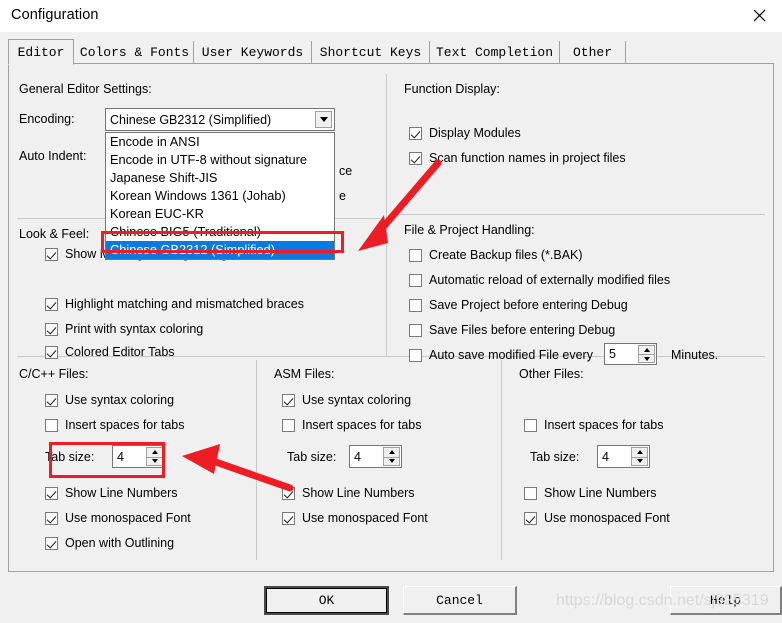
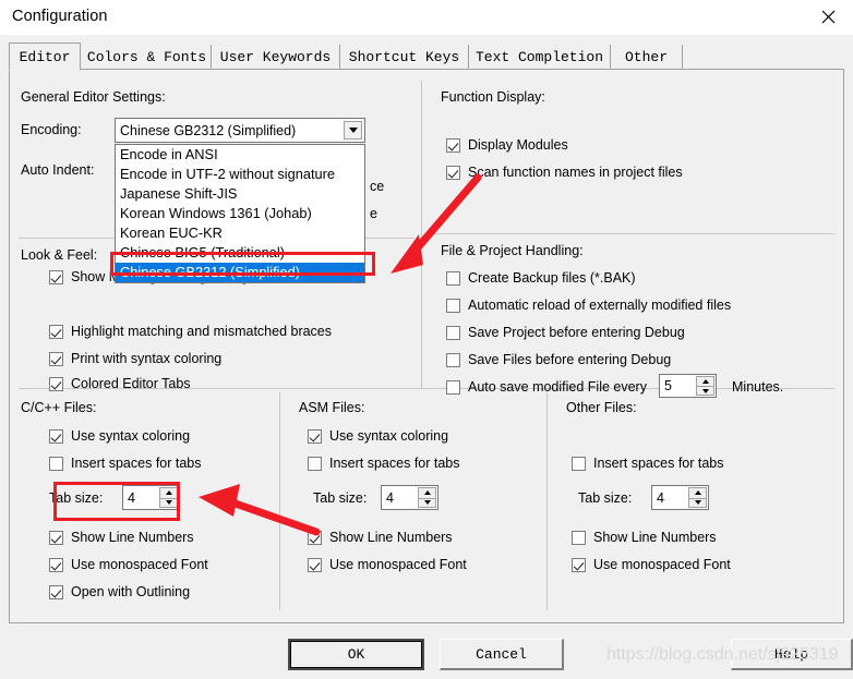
  Configuration
  Editor
  Colors & Fonts
  User Keywords
  Shortcut Keys
  Text Completion
  Other
  General Editor Settings:
  Encoding:
  Auto Indent:
  ce
  e
  Chinese GB2312 (Simplified)
  Encode in ANSI
- Encode in UTF-8 without signature
+ Encode in UTF-2 without signature
  Japanese Shift-JIS
  Korean Windows 1361 (Johab)
  Korean EUC-KR
  Chinese BIG5 (Traditional)
  Chinese GB2312 (Simplified)
  Look & Feel:
  Highlight matching and mismatched braces
  Print with syntax coloring
  Colored Editor Tabs
  Function Display:
  Display Modules
  Scan function names in project files
  File & Project Handling:
  Create Backup files (*.BAK)
  Automatic reload of externally modified files
  Save Project before entering Debug
  Save Files before entering Debug
  Auto save modified File every
  5
  Minutes.
  C/C++ Files:
  Use syntax coloring
  Insert spaces for tabs
  Tab size:
  4
  Show Line Numbers
  Use monospaced Font
  Open with Outlining
  ASM Files:
  Use syntax coloring
  Insert spaces for tabs
  Tab size:
  4
  Show Line Numbers
  Use monospaced Font
  Other Files:
  Insert spaces for tabs
  Tab size:
  4
  Show Line Numbers
  Use monospaced Font
  OK
  Cancel
  Help
  https://blog.csdn.net/sj925319
